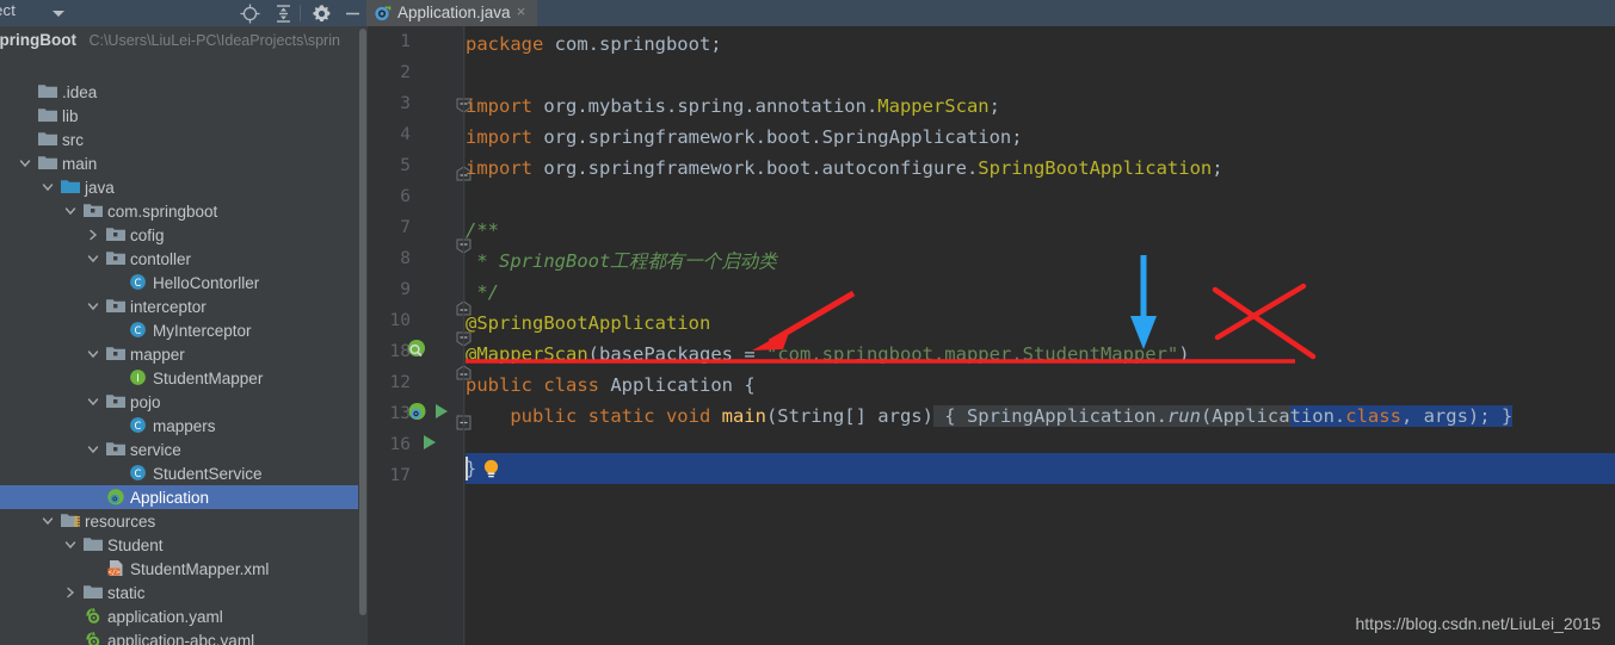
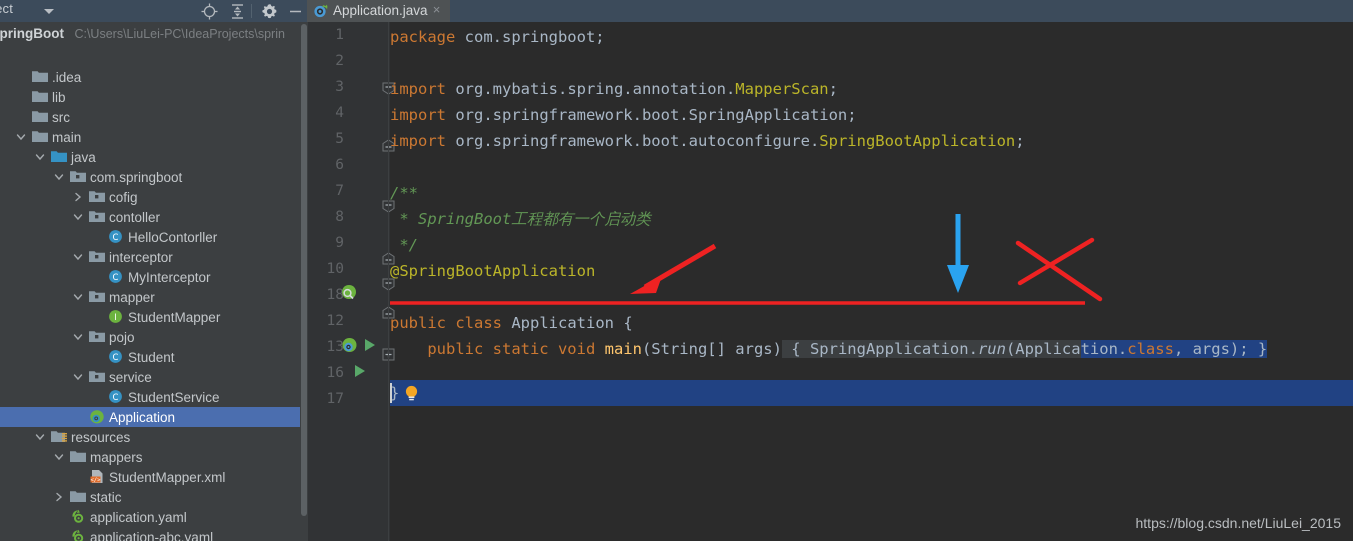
  Application.java
  ×
  pringBoot C:\Users\LiuLei-PC\IdeaProjects\sprin
  .idea
  lib
  src
  main
  java
  com.springboot
  cofig
  contoller
  C
  HelloContorller
  interceptor
  C
  MyInterceptor
  mapper
  I
  StudentMapper
  pojo
  C
- mappers
+ Student
  service
  C
  StudentService
  Application
  resources
- Student
+ mappers
  StudentMapper.xml
  static
  application.yaml
  application-abc.yaml
  1
  2
  3
  4
  5
  6
  7
  8
  9
  10
  18
  12
  13
  16
  17
  package com.springboot;
  import org.mybatis.spring.annotation.MapperScan;
  import org.springframework.boot.SpringApplication;
  import org.springframework.boot.autoconfigure.SpringBootApplication;
  /**
  * SpringBoot工程都有一个启动类
  */
  @SpringBootApplication
- @MapperScan(basePackages = "com.springboot.mapper.StudentMapper")
  public class Application {
  public static void main(String[] args) { SpringApplication.run(Application.class, args); }
  }
  https://blog.csdn.net/LiuLei_2015
